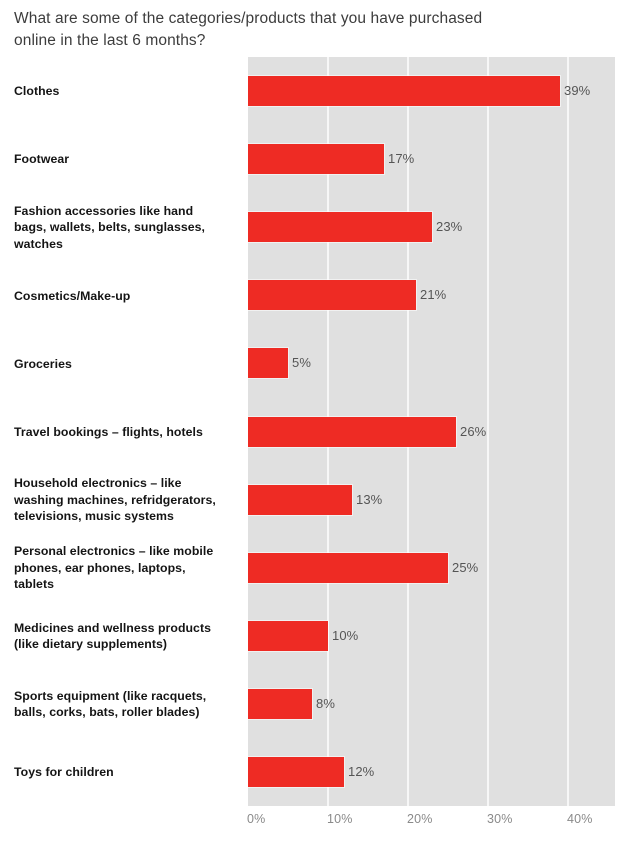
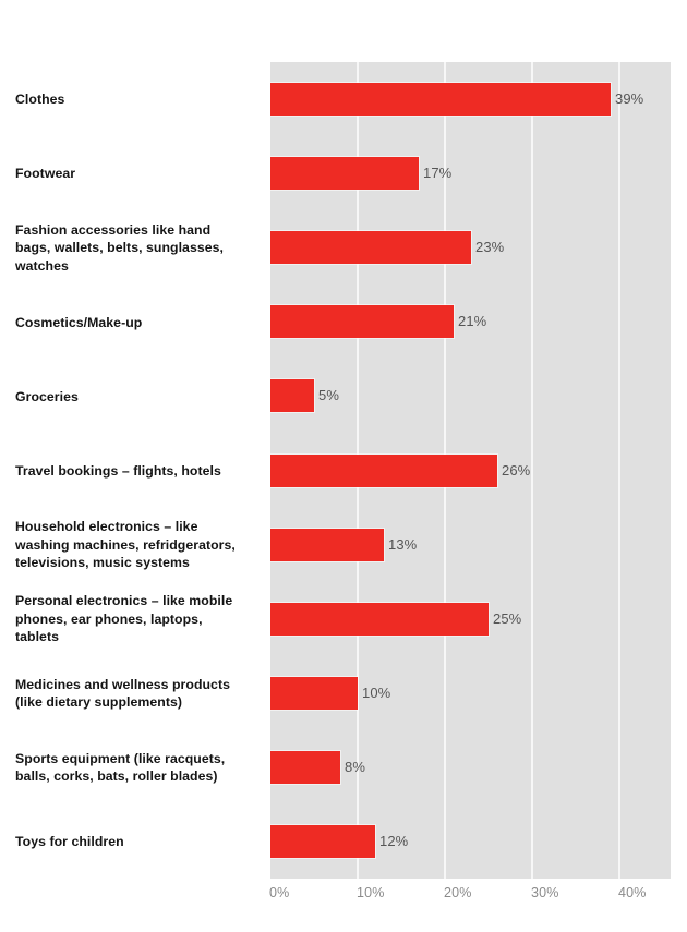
- What are some of the categories/products that you have purchased
- online in the last 6 months?
  Clothes
  39%
  Footwear
  17%
  Fashion accessories like hand
  bags, wallets, belts, sunglasses,
  watches
  23%
  Cosmetics/Make-up
  21%
  Groceries
  5%
  Travel bookings – flights, hotels
  26%
  Household electronics – like
  washing machines, refridgerators,
  televisions, music systems
  13%
  Personal electronics – like mobile
  phones, ear phones, laptops,
  tablets
  25%
  Medicines and wellness products
  (like dietary supplements)
  10%
  Sports equipment (like racquets,
  balls, corks, bats, roller blades)
  8%
  Toys for children
  12%
  0%
  10%
  20%
  30%
  40%
